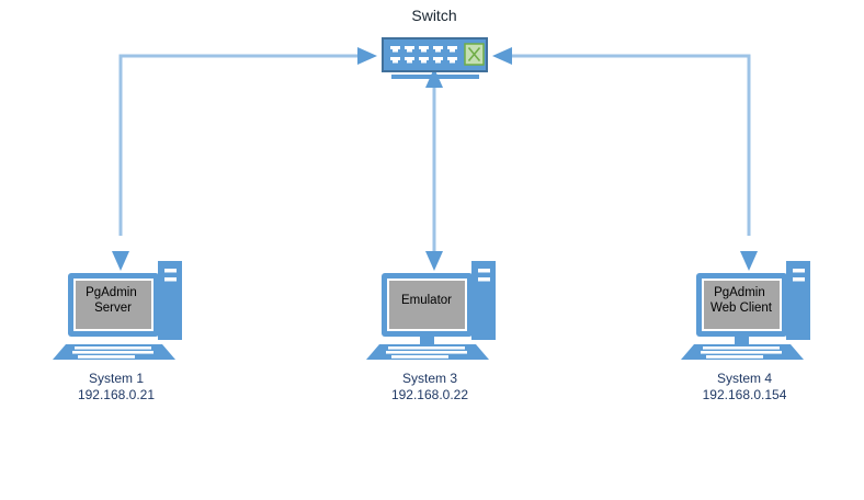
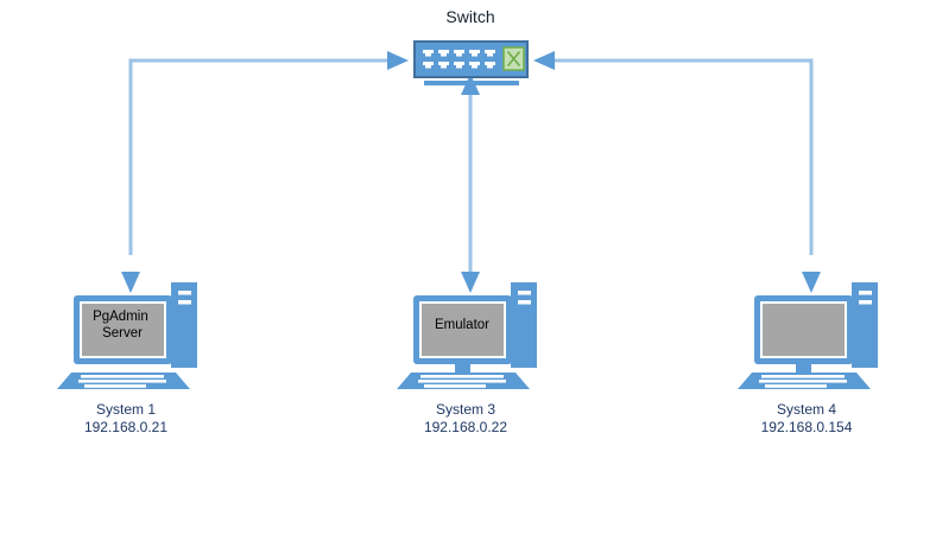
  PgAdmin Server
  Emulator
- PgAdmin Web Client
  Switch
  System 1
  192.168.0.21
  System 3
  192.168.0.22
  System 4
  192.168.0.154
